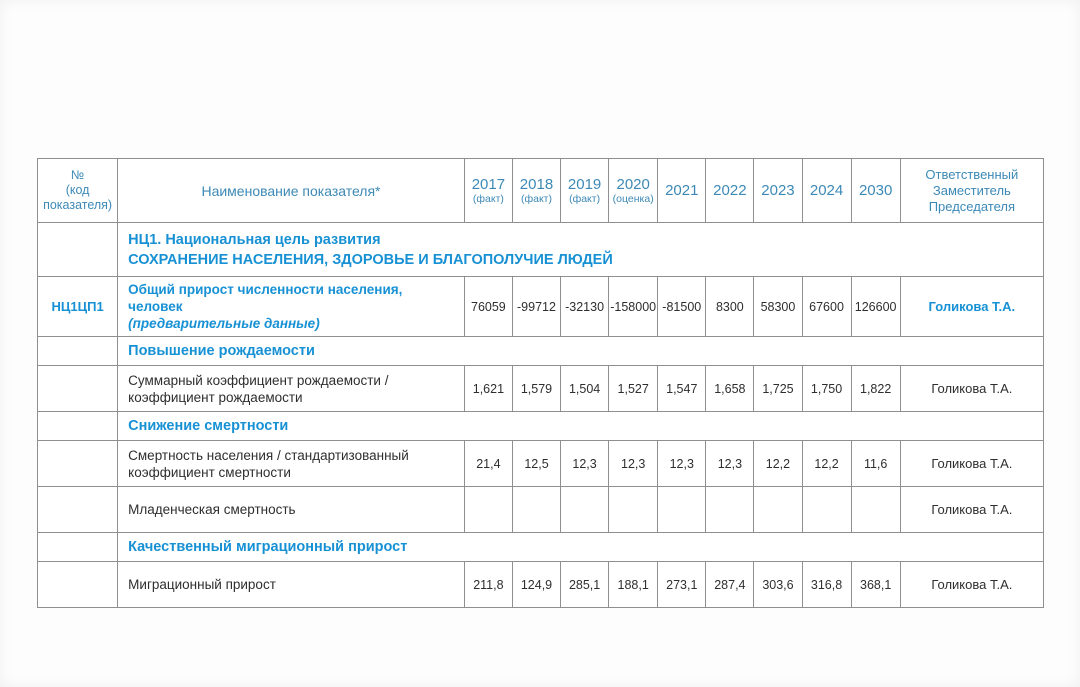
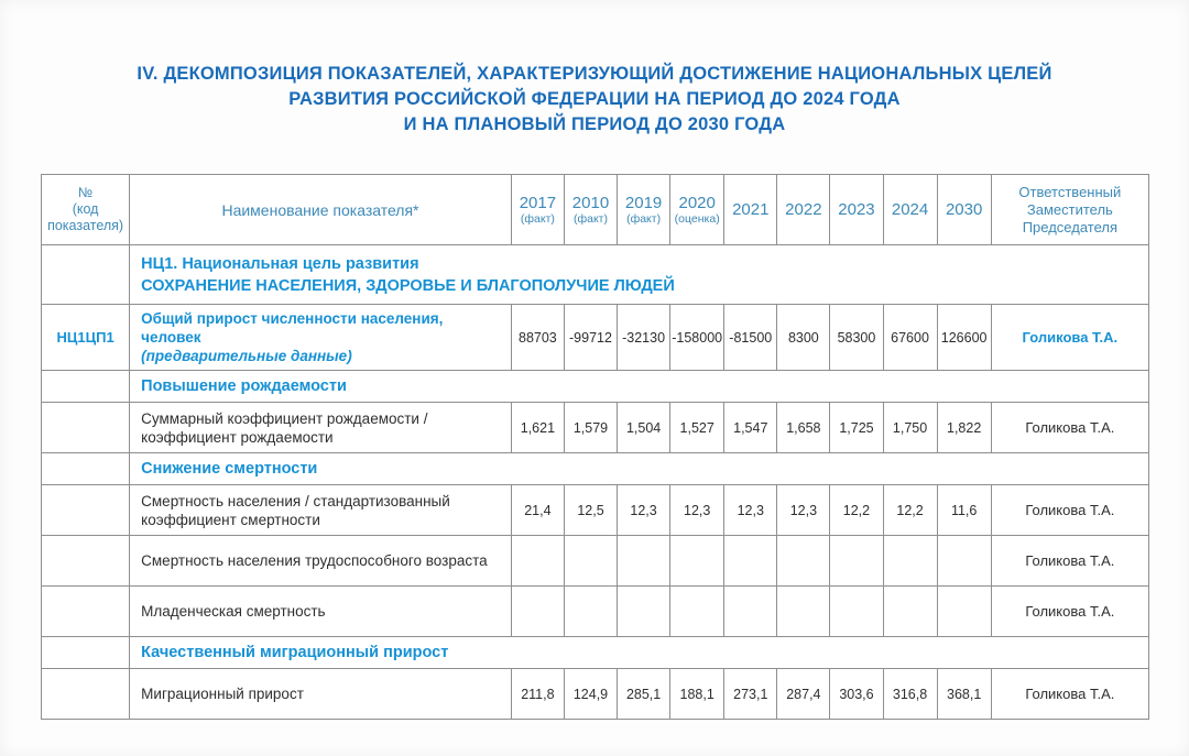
+ IV. ДЕКОМПОЗИЦИЯ ПОКАЗАТЕЛЕЙ, ХАРАКТЕРИЗУЮЩИЙ ДОСТИЖЕНИЕ НАЦИОНАЛЬНЫХ ЦЕЛЕЙ
+ РАЗВИТИЯ РОССИЙСКОЙ ФЕДЕРАЦИИ НА ПЕРИОД ДО 2024 ГОДА
+ И НА ПЛАНОВЫЙ ПЕРИОД ДО 2030 ГОДА
- № (код показателя)	Наименование показателя*	2017(факт)	2018(факт)	2019(факт)	2020(оценка)	2021	2022	2023	2024	2030	Ответственный Заместитель Председателя
+ № (код показателя)	Наименование показателя*	2017(факт)	2010(факт)	2019(факт)	2020(оценка)	2021	2022	2023	2024	2030	Ответственный Заместитель Председателя
  	НЦ1. Национальная цель развитияСОХРАНЕНИЕ НАСЕЛЕНИЯ, ЗДОРОВЬЕ И БЛАГОПОЛУЧИЕ ЛЮДЕЙ
- НЦ1ЦП1	Общий прирост численности населения, человек(предварительные данные)	76059	-99712	-32130	-158000	-81500	8300	58300	67600	126600	Голикова Т.А.
+ НЦ1ЦП1	Общий прирост численности населения, человек(предварительные данные)	88703	-99712	-32130	-158000	-81500	8300	58300	67600	126600	Голикова Т.А.
  	Повышение рождаемости
  	Суммарный коэффициент рождаемости / коэффициент рождаемости	1,621	1,579	1,504	1,527	1,547	1,658	1,725	1,750	1,822	Голикова Т.А.
  	Снижение смертности
  	Смертность населения / стандартизованный коэффициент смертности	21,4	12,5	12,3	12,3	12,3	12,3	12,2	12,2	11,6	Голикова Т.А.
+ 	Смертность населения трудоспособного возраста										Голикова Т.А.
  	Младенческая смертность										Голикова Т.А.
  	Качественный миграционный прирост
  	Миграционный прирост	211,8	124,9	285,1	188,1	273,1	287,4	303,6	316,8	368,1	Голикова Т.А.
